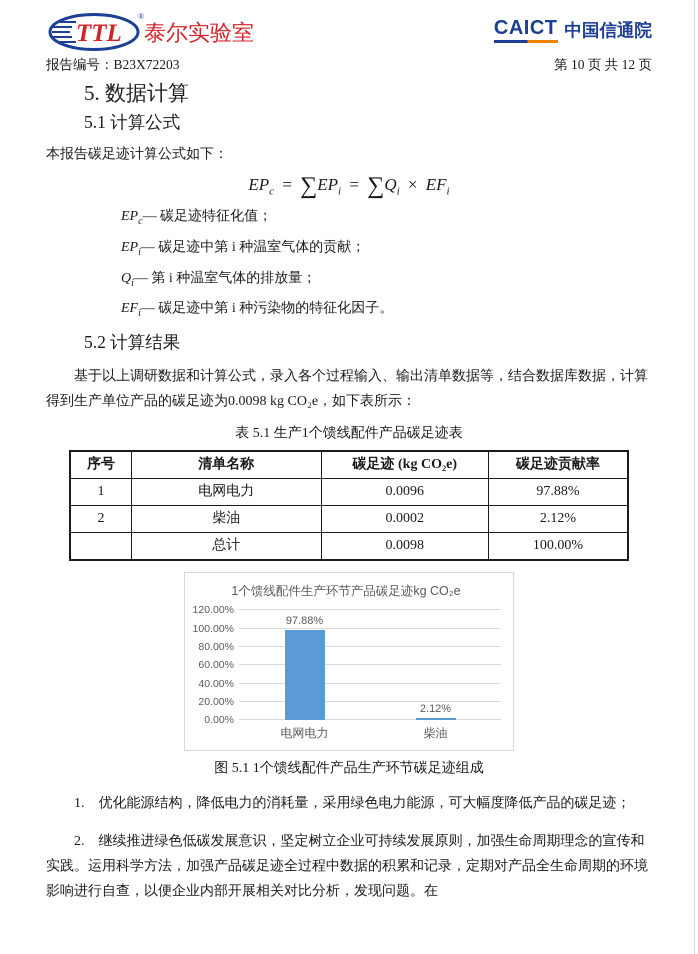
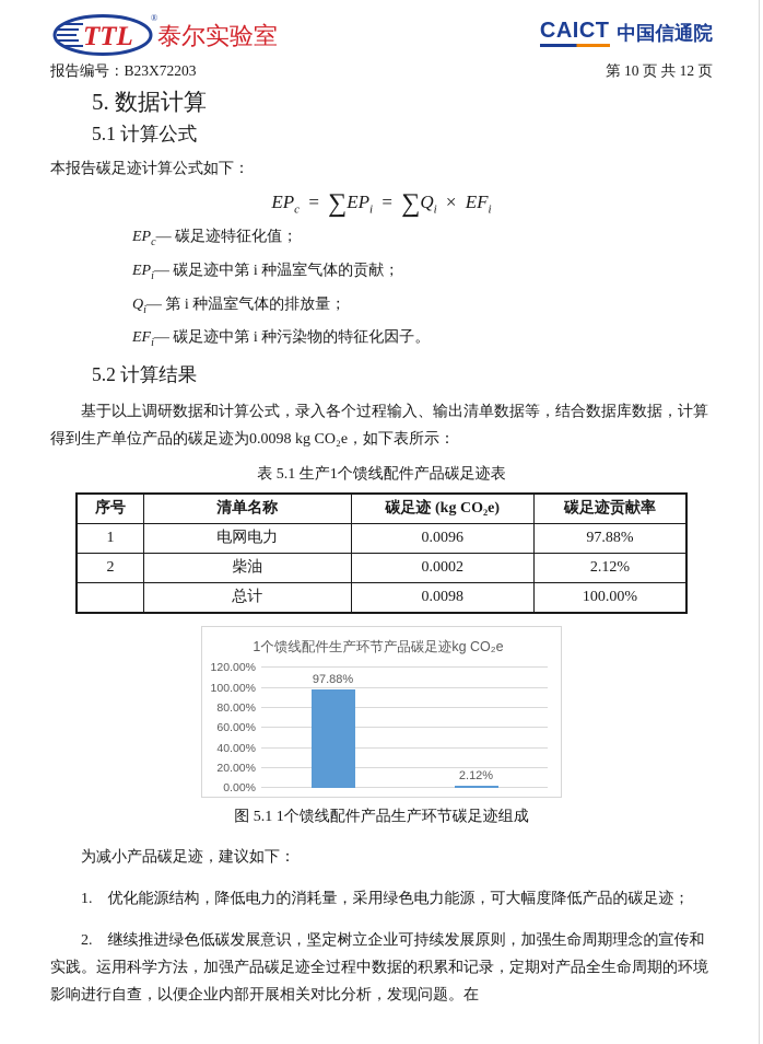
  TTL
  ®
  泰尔实验室
  CAICT
  中国信通院
  报告编号：B23X72203
  第 10 页 共 12 页
  5. 数据计算
  5.1 计算公式
  本报告碳足迹计算公式如下：
  EPc = ∑EPi = ∑Qi × EFi
  EPc— 碳足迹特征化值；
  EPi— 碳足迹中第 i 种温室气体的贡献；
  Qi— 第 i 种温室气体的排放量；
  EFi— 碳足迹中第 i 种污染物的特征化因子。
  5.2 计算结果
  基于以上调研数据和计算公式，录入各个过程输入、输出清单数据等，结合数据库数据，计算得到生产单位产品的碳足迹为0.0098 kg CO₂e，如下表所示：
  表 5.1 生产1个馈线配件产品碳足迹表
  序号	清单名称	碳足迹 (kg CO₂e)	碳足迹贡献率
  1	电网电力	0.0096	97.88%
  2	柴油	0.0002	2.12%
  	总计	0.0098	100.00%
  1个馈线配件生产环节产品碳足迹kg CO₂e
  0.00%
  20.00%
  40.00%
  60.00%
  80.00%
  100.00%
  120.00%
  97.88%
  2.12%
- 电网电力
- 柴油
  图 5.1 1个馈线配件产品生产环节碳足迹组成
+ 为减小产品碳足迹，建议如下：
  1. 优化能源结构，降低电力的消耗量，采用绿色电力能源，可大幅度降低产品的碳足迹；
  2. 继续推进绿色低碳发展意识，坚定树立企业可持续发展原则，加强生命周期理念的宣传和实践。运用科学方法，加强产品碳足迹全过程中数据的积累和记录，定期对产品全生命周期的环境影响进行自查，以便企业内部开展相关对比分析，发现问题。在
